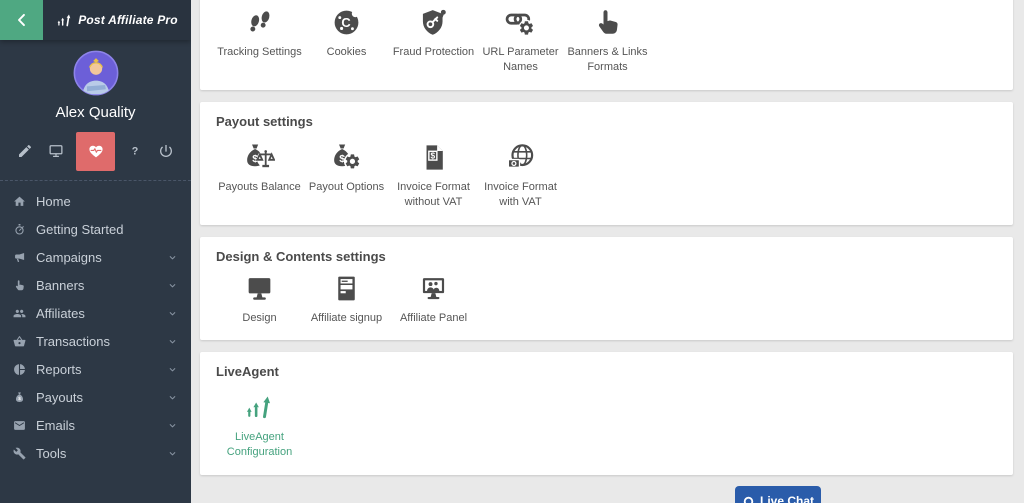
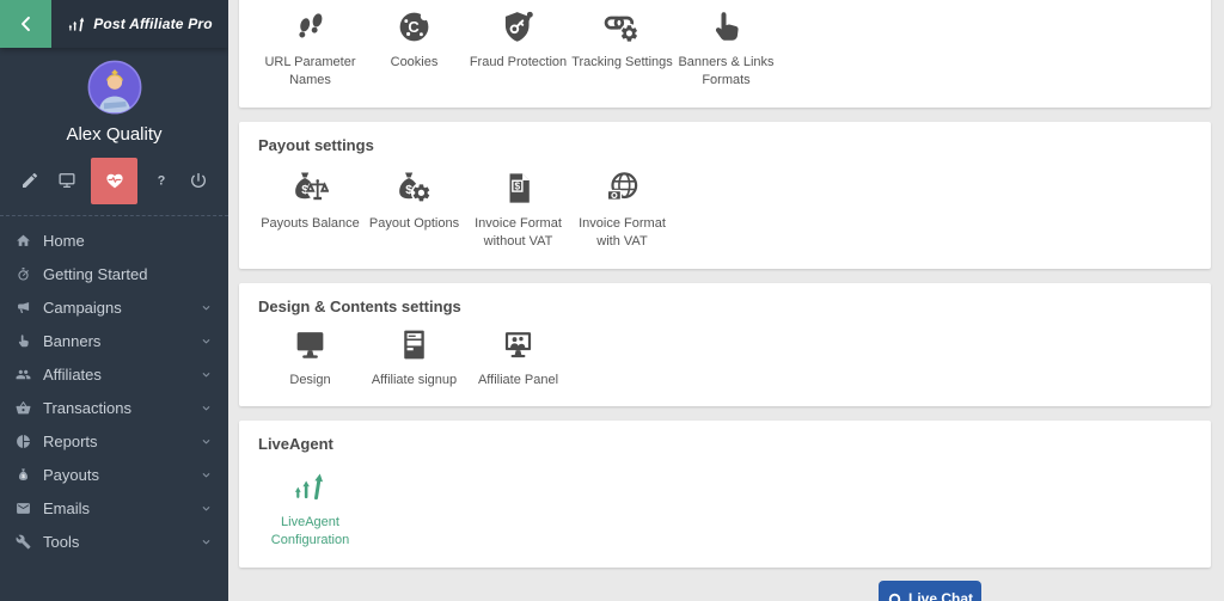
  Post Affiliate Pro
  Alex Quality
  Home
  Getting Started
  Campaigns
  Banners
  Affiliates
  Transactions
  Reports
  Payouts
  Emails
  Tools
- Tracking Settings
+ URL Parameter Names
  Cookies
  Fraud Protection
- URL Parameter Names
+ Tracking Settings
  Banners & Links Formats
  Payout settings
  Payouts Balance
  Payout Options
  Invoice Format without VAT
  Invoice Format with VAT
  Design & Contents settings
  Design
  Affiliate signup
  Affiliate Panel
  LiveAgent
  LiveAgent Configuration
  Live Chat
